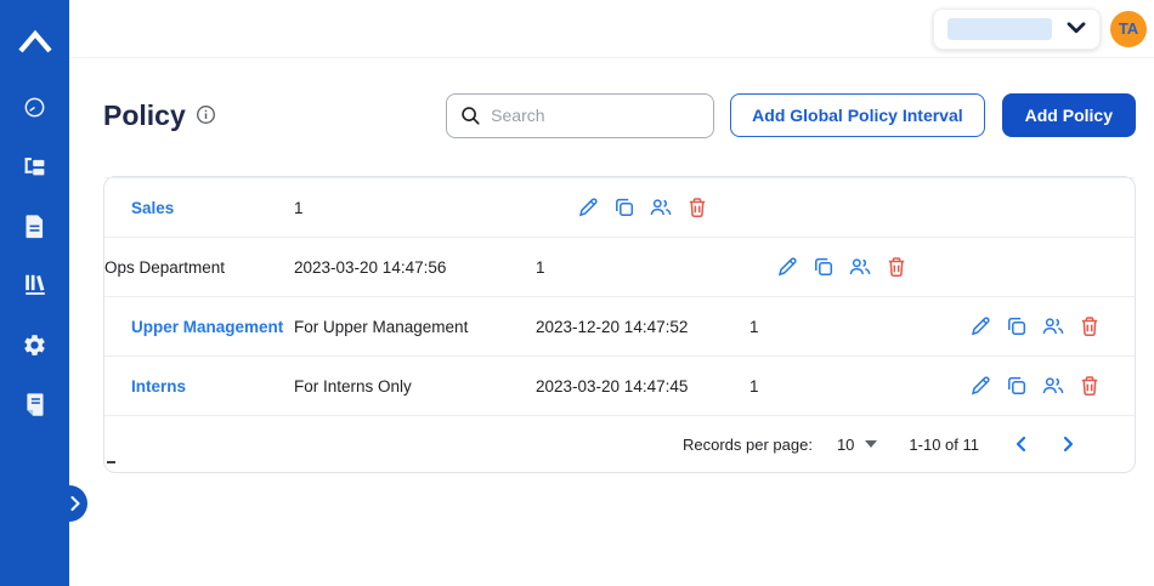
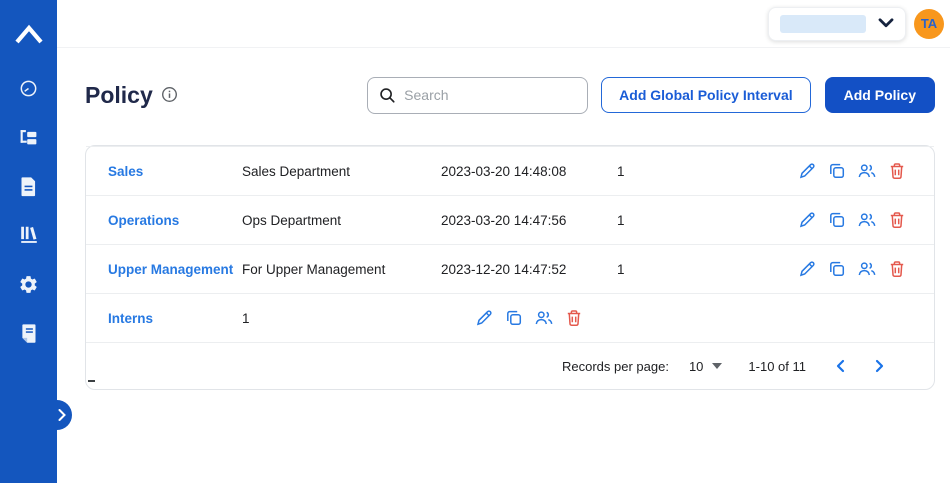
  TA
  Policy
  Search
  Add Global Policy Interval
  Add Policy
  Sales
+ Sales Department
+ 2023-03-20 14:48:08
  1
+ Operations
  Ops Department
  2023-03-20 14:47:56
  1
  Upper Management
  For Upper Management
  2023-12-20 14:47:52
  1
  Interns
- For Interns Only
- 2023-03-20 14:47:45
  1
  Records per page:
  10
  1-10 of 11
